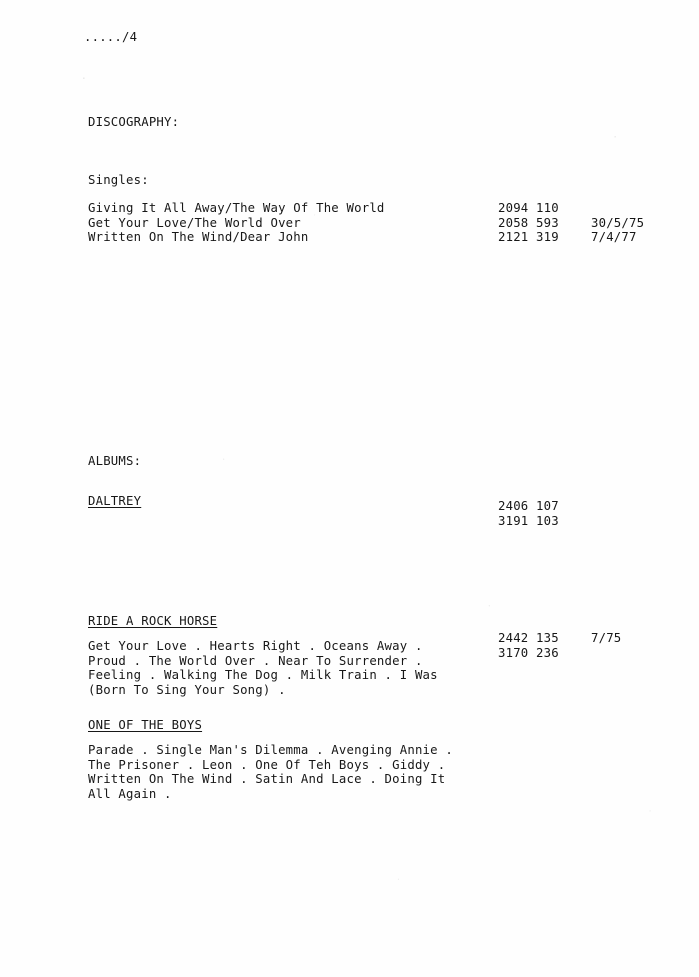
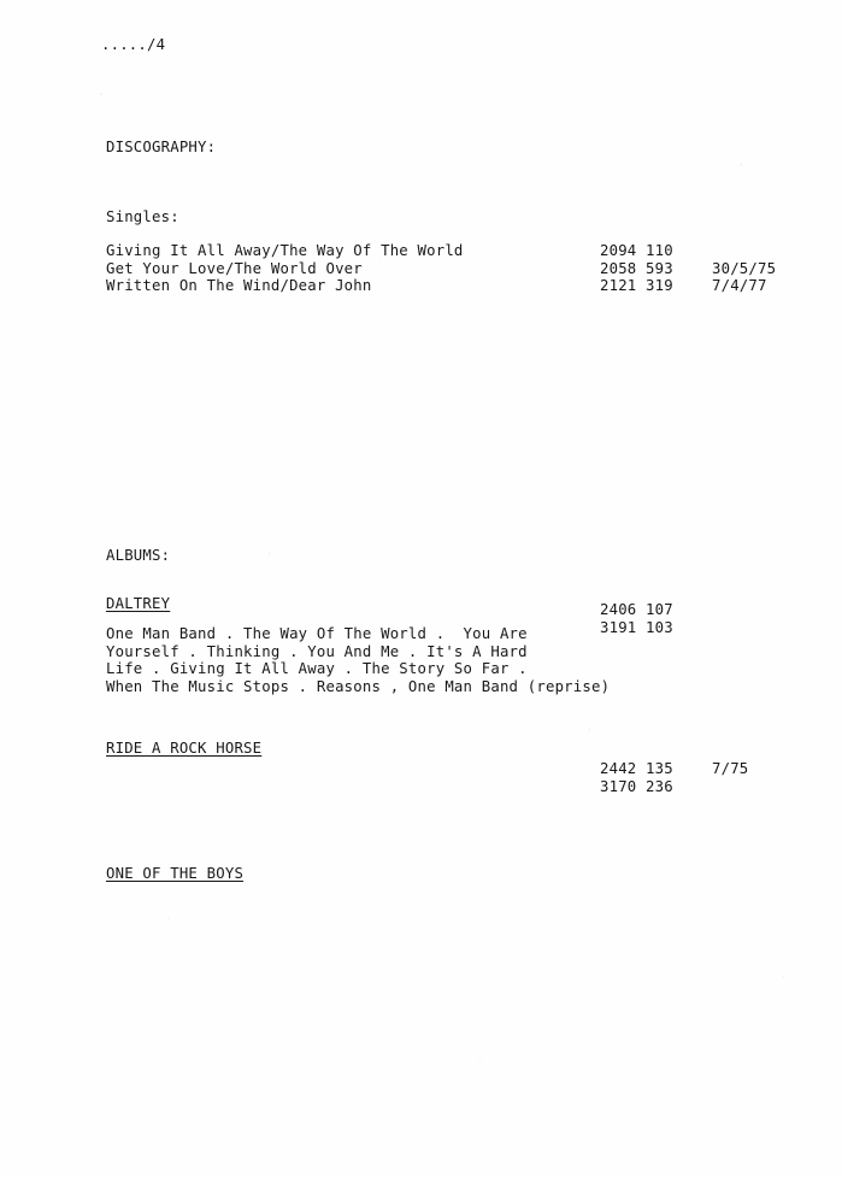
  ...../4
  DISCOGRAPHY:
  Singles:
  Giving It All Away/The Way Of The World
  2094 110
  Get Your Love/The World Over
  2058 593
  30/5/75
  Written On The Wind/Dear John
  2121 319
  7/4/77
  ALBUMS:
  DALTREY
+ One Man Band . The Way Of The World . You Are
+ Yourself . Thinking . You And Me . It's A Hard
+ Life . Giving It All Away . The Story So Far .
+ When The Music Stops . Reasons , One Man Band (reprise)
  2406 107
  3191 103
  RIDE A ROCK HORSE
- Get Your Love . Hearts Right . Oceans Away .
- Proud . The World Over . Near To Surrender .
- Feeling . Walking The Dog . Milk Train . I Was
- (Born To Sing Your Song) .
  2442 135
  3170 236
  7/75
  ONE OF THE BOYS
- Parade . Single Man's Dilemma . Avenging Annie .
- The Prisoner . Leon . One Of Teh Boys . Giddy .
- Written On The Wind . Satin And Lace . Doing It
- All Again .
